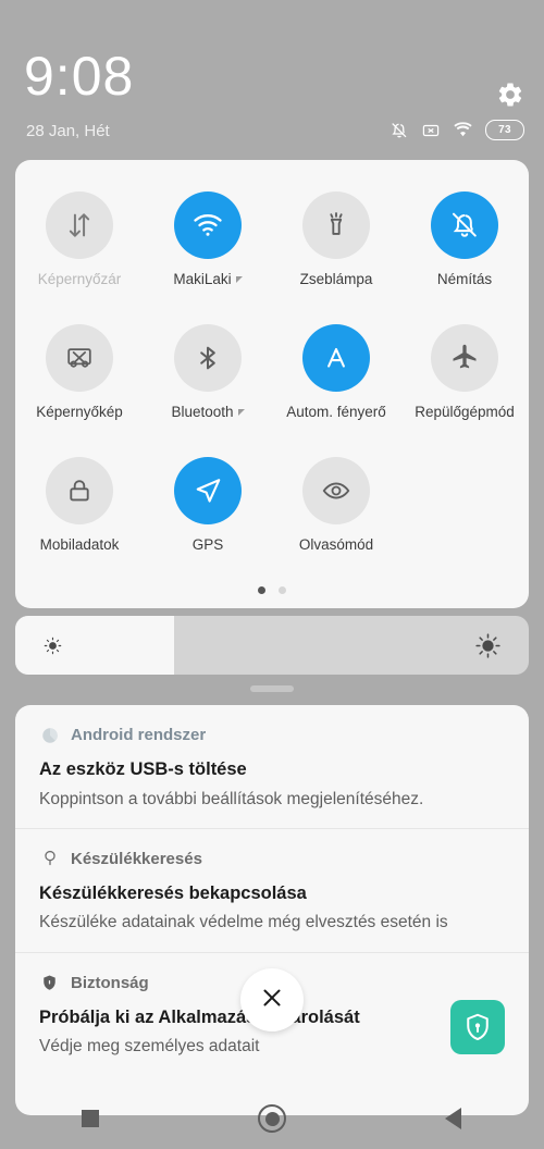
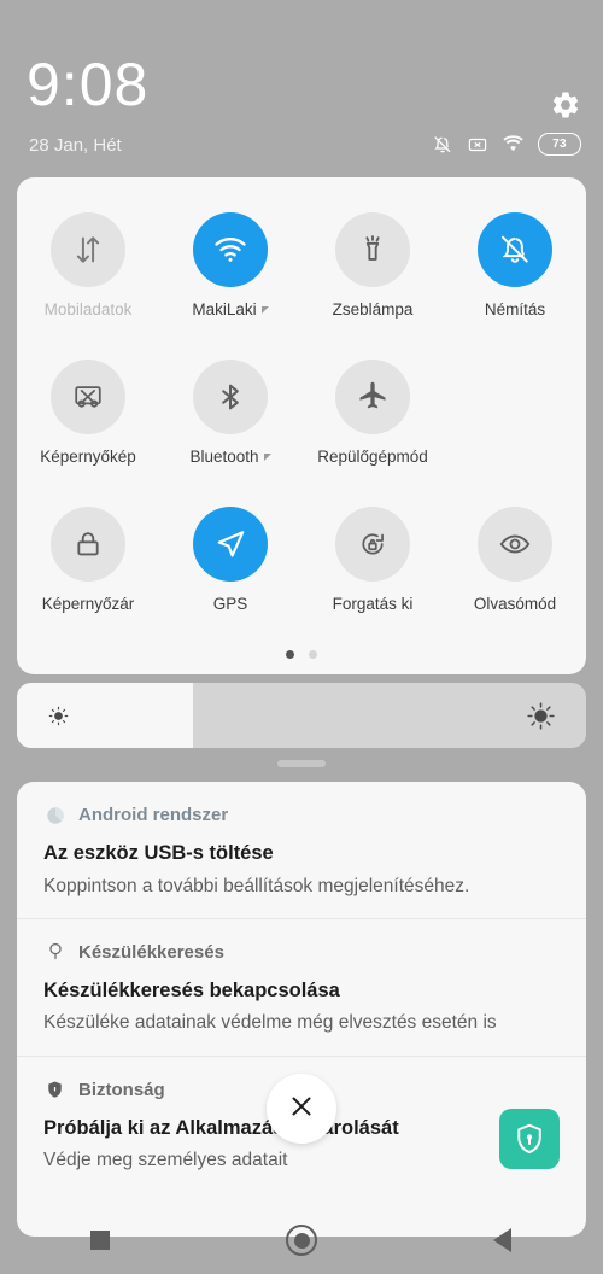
  9:08
  28 Jan, Hét
  73
- Képernyőzár
+ Mobiladatok
  MakiLaki
  Zseblámpa
  Némítás
  Képernyőkép
  Bluetooth
- Autom. fényerő
  Repülőgépmód
- Mobiladatok
+ Képernyőzár
  GPS
+ Forgatás ki
  Olvasómód
  Android rendszer
  Az eszköz USB-s töltése
  Koppintson a további beállítások megjelenítéséhez.
  Készülékkeresés
  Készülékkeresés bekapcsolása
  Készüléke adatainak védelme még elvesztés esetén is
  Biztonság
  Próbálja ki az Alkalmazárolását
  Védje meg személyes adatait
